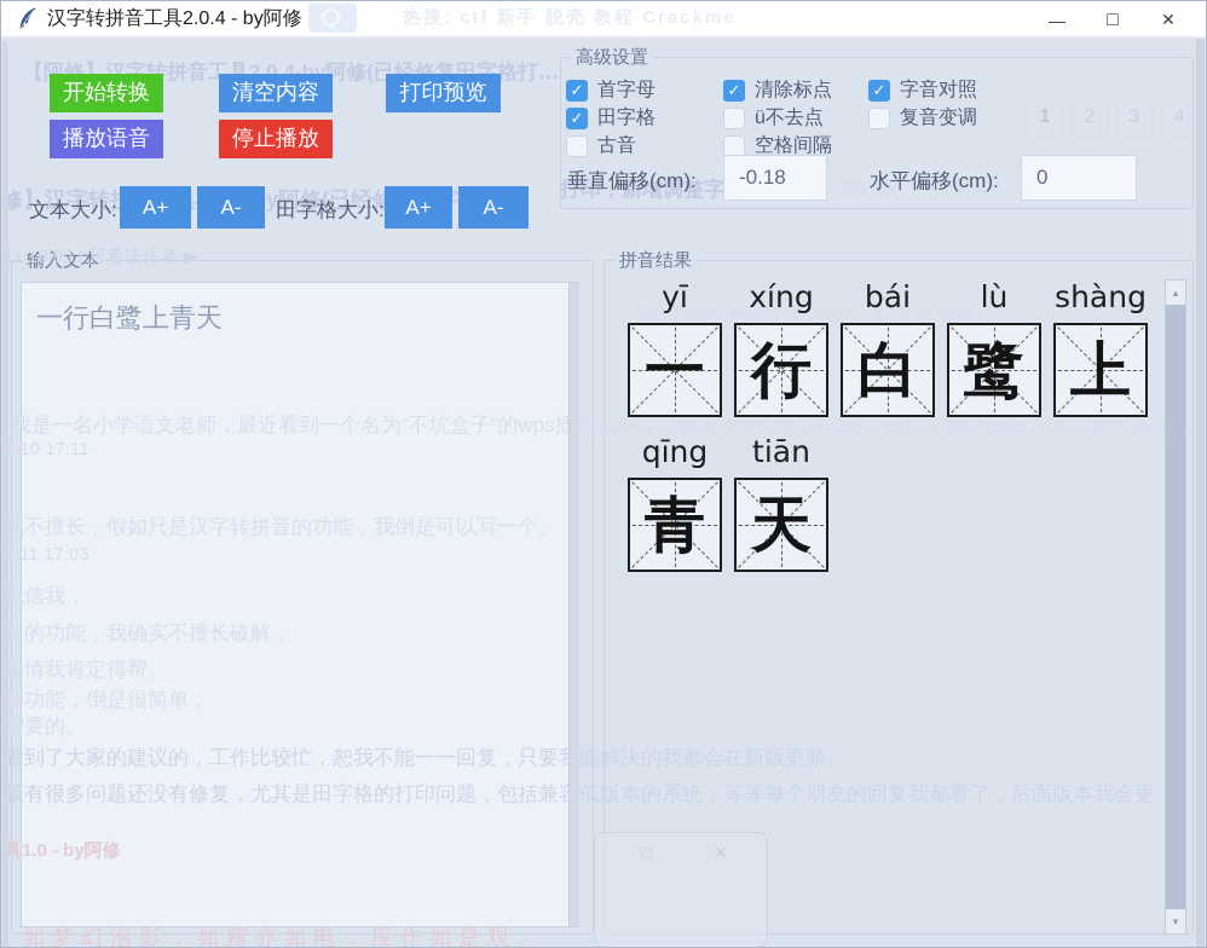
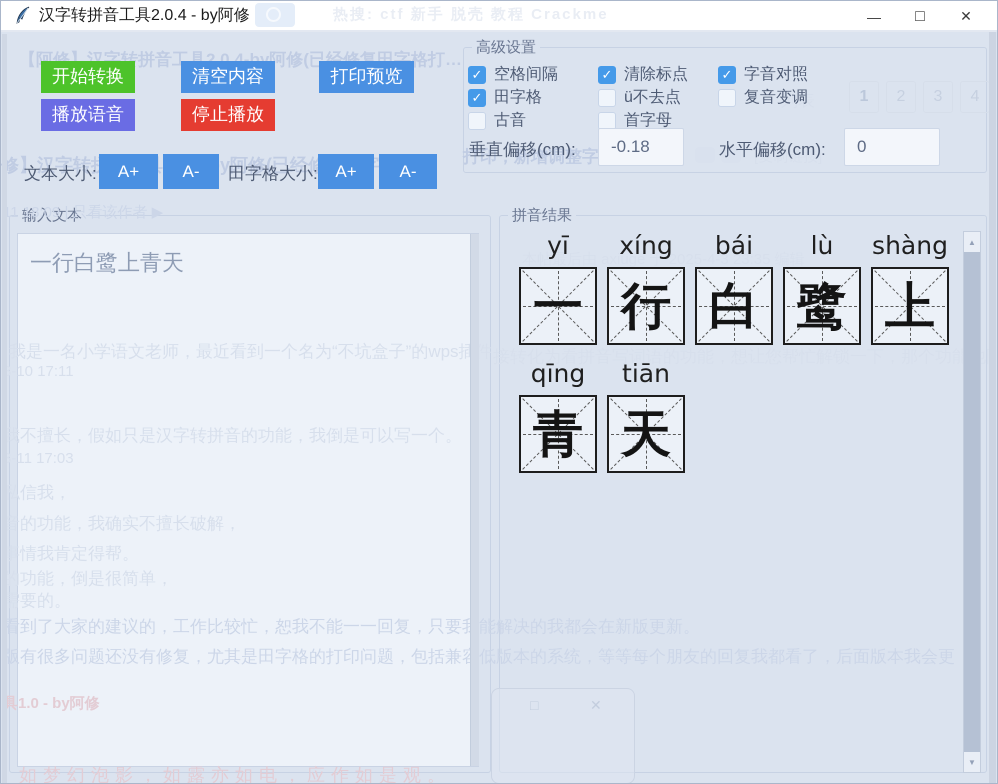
  汉字转拼音工具2.0.4 - by阿修
  —
  □
  ✕
  【阿修】汉字转拼音工具2.0.4-by阿修(已经修复田字格打…
  [复制链接]
  1 18:09 | 只看该作者 ▶
  列表
  1
  本帖最后由 axiuge 于 2025-4-3 23:35 编辑
  我是一名小学语文老师，最近看到一个名为“不坑盒子”的wps插件
  接转化为看拼音写词语的功能，想让您帮忙解锁一下，那个功能
  3-10 17:11
  我不擅长，假如只是汉字转拼音的功能，我倒是可以写一个。
  3-11 17:03
  私信我，
  音的功能，我确实不擅长破解，
  事情我肯定得帮。
  的功能，倒是很简单，
  需要的。
  看到了大家的建议的，工作比较忙，恕我不能一一回复，只要能解决的我都会在新版更新。
  版有很多问题还没有修复，尤其是田字格的打印问题，包括兼低版本的系统，等等每个朋友的回复我都看了，后面版本我会更
  具1.0 - by阿修
  ✕
  如梦幻泡影，如露亦如电，应作如是观。
  开始转换
  清空内容
  打印预览
  播放语音
  停止播放
  高级设置
- 首字母
+ 空格间隔
  田字格
  古音
  清除标点
  ü不去点
- 空格间隔
+ 首字母
  字音对照
  复音变调
  垂直偏移(cm):
  -0.18
  水平偏移(cm):
  0
  文本大小:
  A+
  A-
  田字格大小:
  A+
  A-
  输入文本
  一行白鹭上青天
  拼音结果
  yī
  一
  xíng
  行
  bái
  白
  lù
  鹭
  shàng
  上
  qīng
  青
  tiān
  天
  ▲
  ▼
